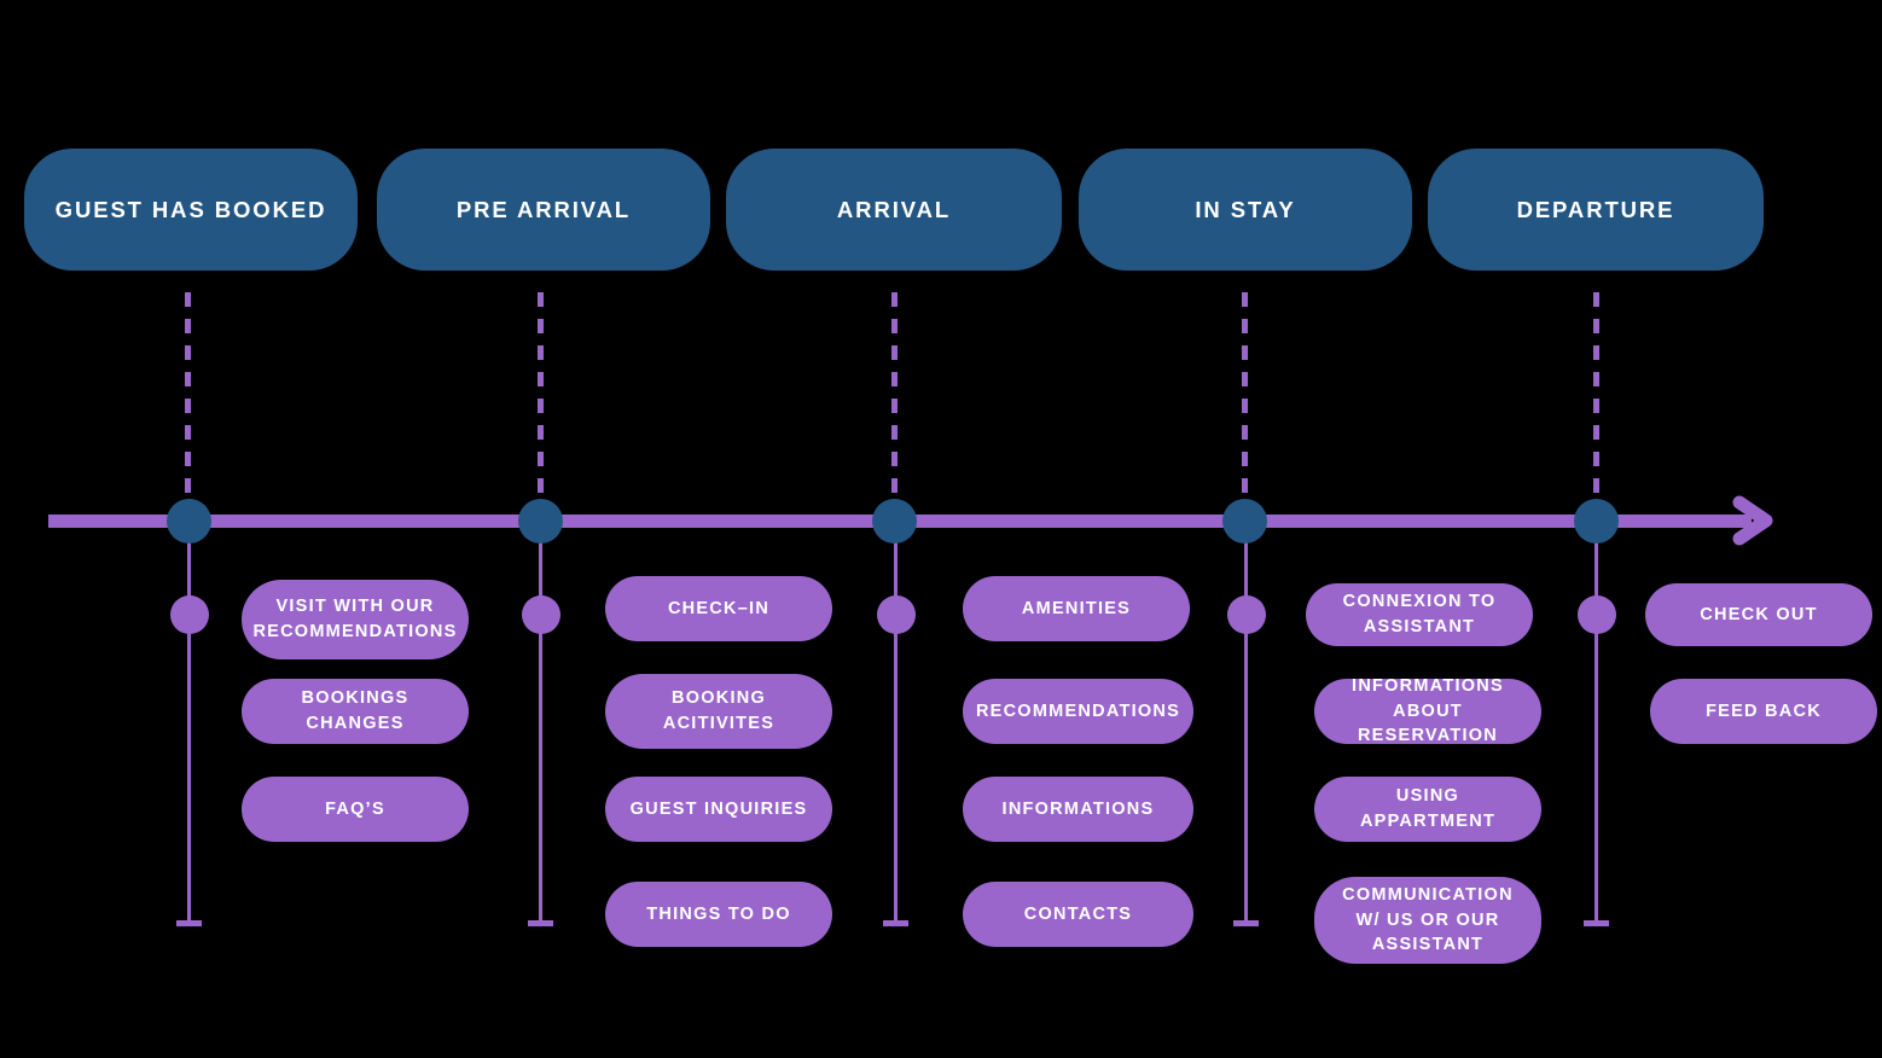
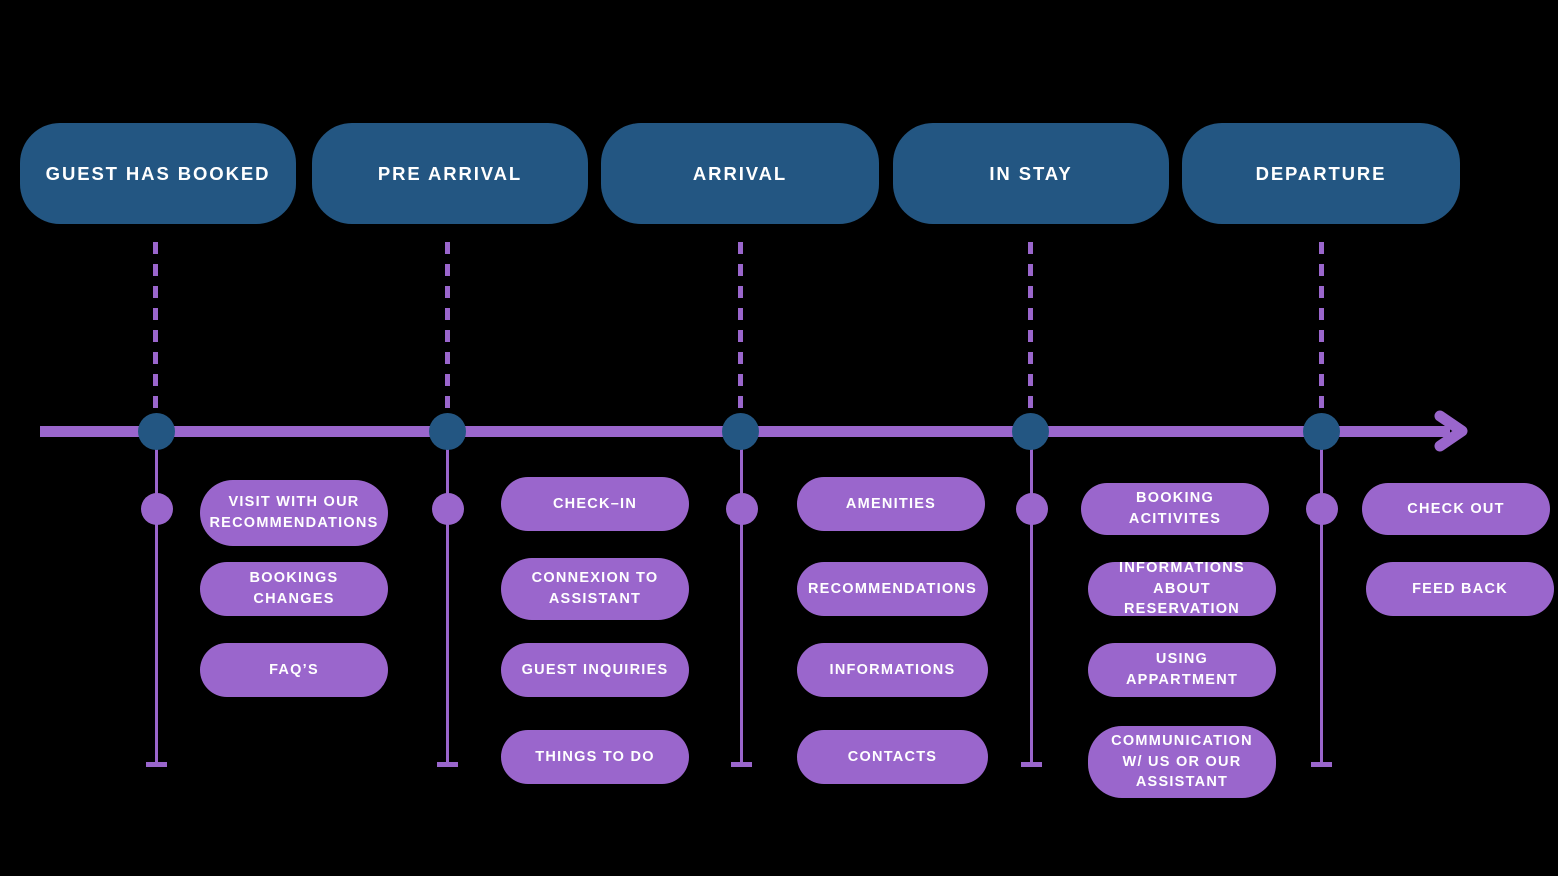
  GUEST HAS BOOKED
  PRE ARRIVAL
  ARRIVAL
  IN STAY
  DEPARTURE
  VISIT WITH OUR RECOMMENDATIONS
  BOOKINGS CHANGES
  FAQ’S
  CHECK–IN
- BOOKING ACITIVITES
+ CONNEXION TO ASSISTANT
  GUEST INQUIRIES
  THINGS TO DO
  AMENITIES
  RECOMMENDATIONS
  INFORMATIONS
  CONTACTS
- CONNEXION TO ASSISTANT
+ BOOKING ACITIVITES
  INFORMATIONS ABOUT RESERVATION
  USING APPARTMENT
  COMMUNICATION W/ US OR OUR ASSISTANT
  CHECK OUT
  FEED BACK
